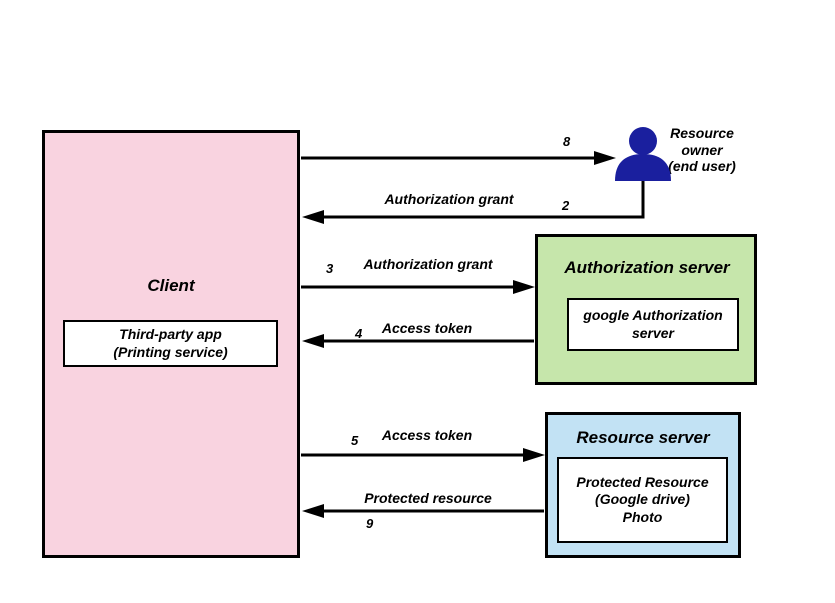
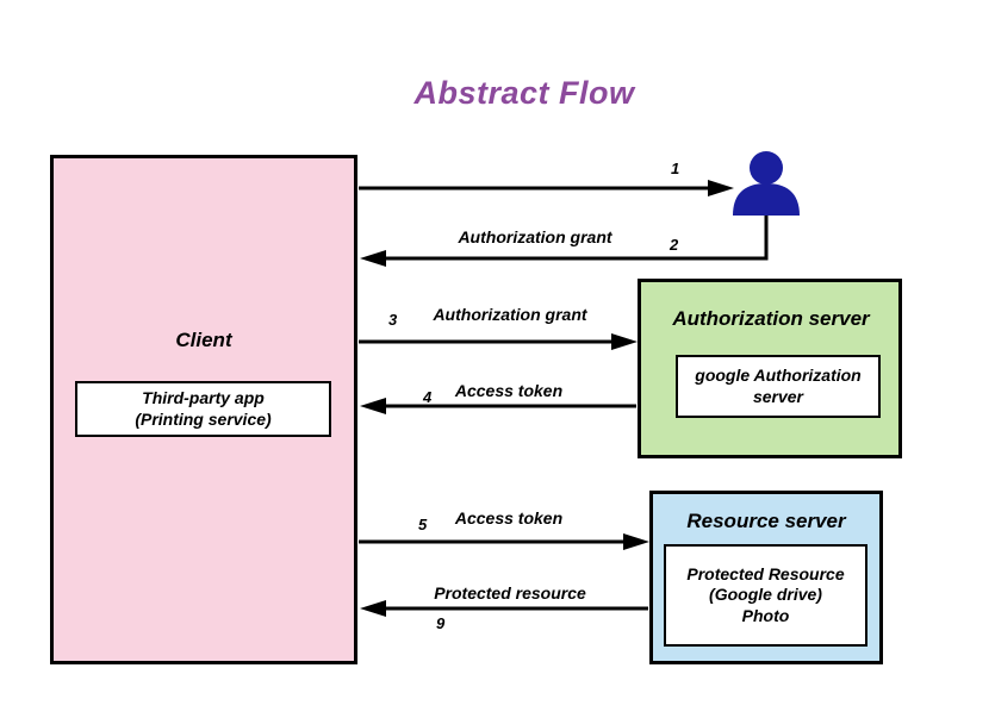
+ Abstract Flow
  Client
  Authorization server
  Resource server
  Third-party app
  (Printing service)
  google Authorization
  server
  Protected Resource
  (Google drive)
  Photo
- Resource
- owner
- (end user)
- 8
+ 1
  Authorization grant
  2
  3
  Authorization grant
  4
  Access token
  5
  Access token
  Protected resource
  9
